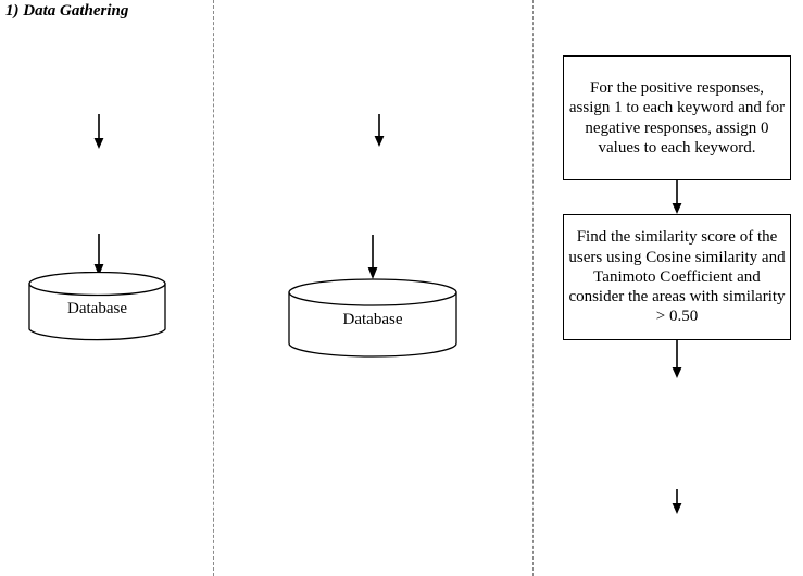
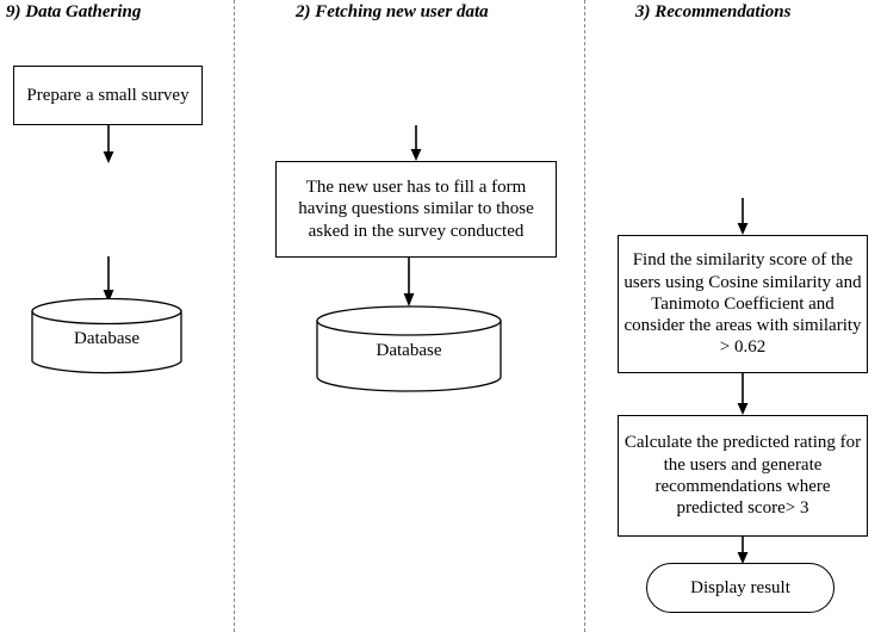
- 1) Data Gathering
+ 9) Data Gathering
+ 2) Fetching new user data
+ 3) Recommendations
+ Prepare a small survey
  Database
+ The new user has to fill a form having questions similar to those asked in the survey conducted
  Database
- For the positive responses, assign 1 to each keyword and for negative responses, assign 0 values to each keyword.
- Find the similarity score of the users using Cosine similarity and Tanimoto Coefficient and consider the areas with similarity > 0.50
+ Find the similarity score of the users using Cosine similarity and Tanimoto Coefficient and consider the areas with similarity > 0.62
+ Calculate the predicted rating for the users and generate recommendations where predicted score> 3
+ Display result
